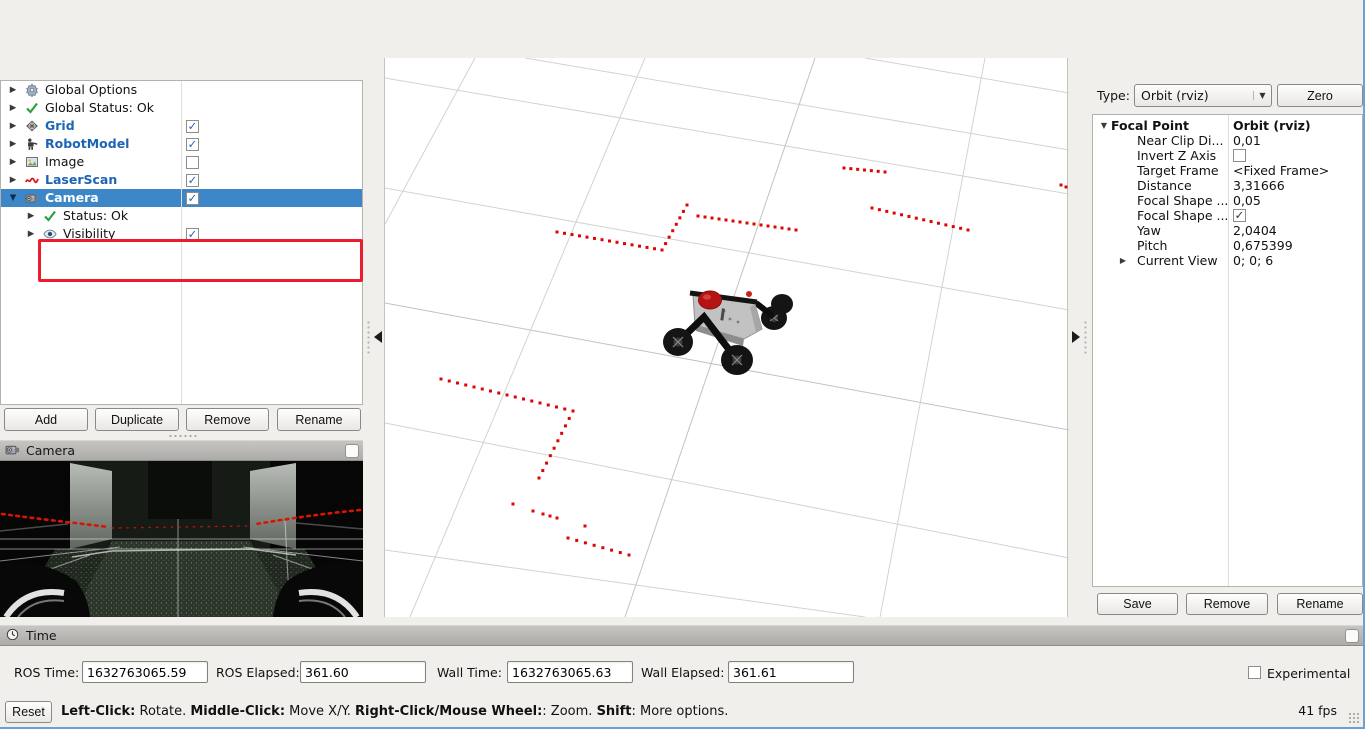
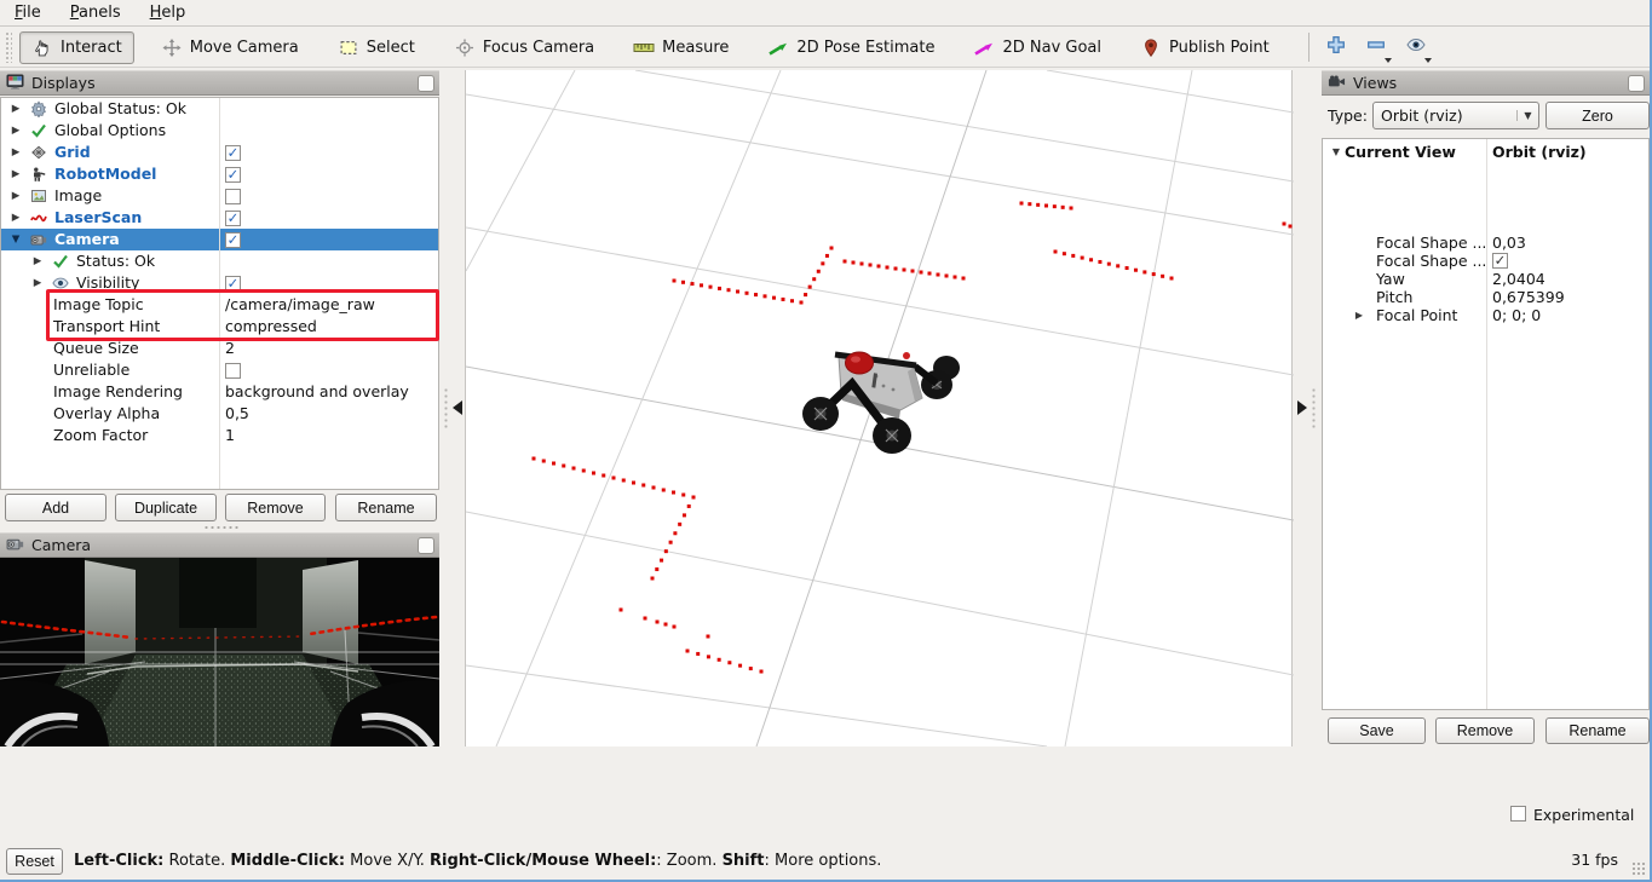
+ File
+ Panels
+ Help
+ Interact
+ Move Camera
+ Select
+ Focus Camera
+ Measure
+ 2D Pose Estimate
+ 2D Nav Goal
+ Publish Point
+ Displays
  ▶
- Global Options
+ Global Status: Ok
  ▶
- Global Status: Ok
+ Global Options
  ▶
  Grid
  ✓
  ▶
  RobotModel
  ✓
  ▶
  Image
  ▶
  LaserScan
  ✓
  ▼
  Camera
  ✓
  ▶
  Status: Ok
  ▶
  Visibility
  ✓
+ Image Topic
+ /camera/image_raw
+ Transport Hint
+ compressed
+ Queue Size
+ 2
+ Unreliable
+ Image Rendering
+ background and overlay
+ Overlay Alpha
+ 0,5
+ Zoom Factor
+ 1
  Add
  Duplicate
  Remove
  Rename
  Camera
+ Views
  Type:
  Orbit (rviz)
  ▼
  Zero
  ▼
- Focal Point
+ Current View
  Orbit (rviz)
- Near Clip Di...
- 0,01
- Invert Z Axis
- Target Frame
- <Fixed Frame>
- Distance
- 3,31666
  Focal Shape ...
- 0,05
+ 0,03
  Focal Shape ...
  ✓
  Yaw
  2,0404
  Pitch
  0,675399
  ▶
- Current View
+ Focal Point
- 0; 0; 6
+ 0; 0; 0
  Save
  Remove
  Rename
- Time
- ROS Time:
- 1632763065.59
- ROS Elapsed:
- 361.60
- Wall Time:
- 1632763065.63
- Wall Elapsed:
- 361.61
  Experimental
  Reset
  Left-Click: Rotate. Middle-Click: Move X/Y. Right-Click/Mouse Wheel:: Zoom. Shift: More options.
- 41 fps
+ 31 fps
